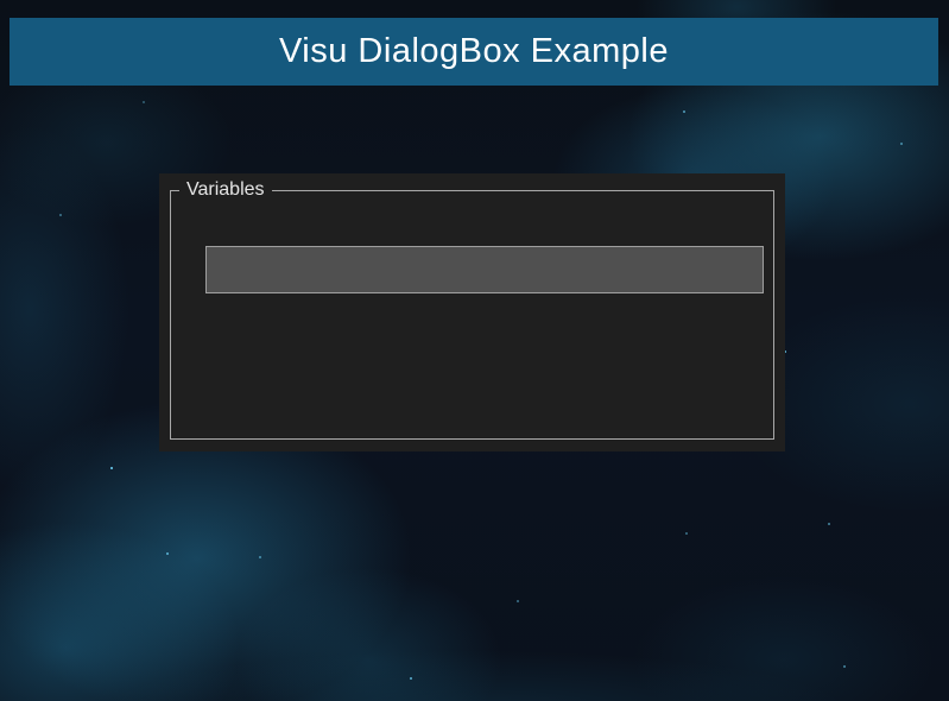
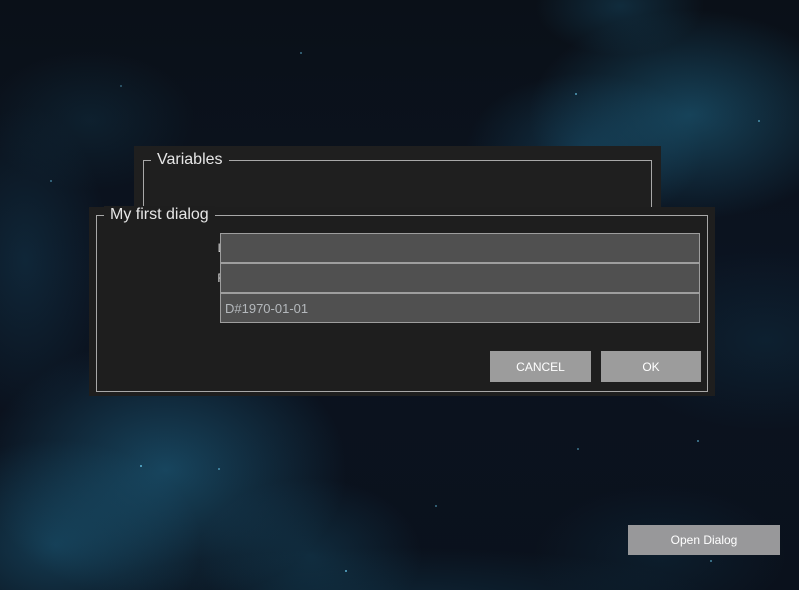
- Visu DialogBox Example
  Variables
+ My first dialog
+ D#1970-01-01
+ CANCEL
+ OK
+ Open Dialog
